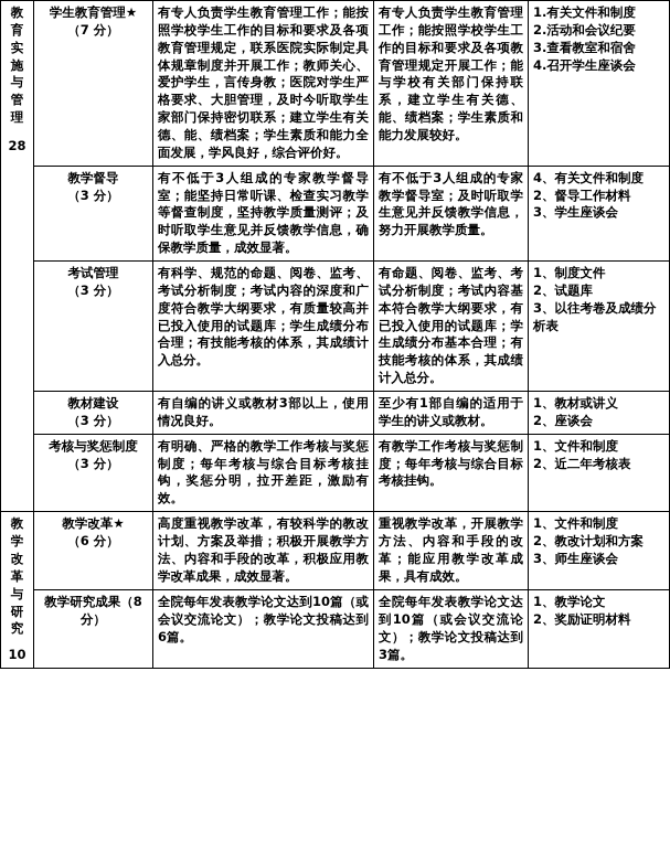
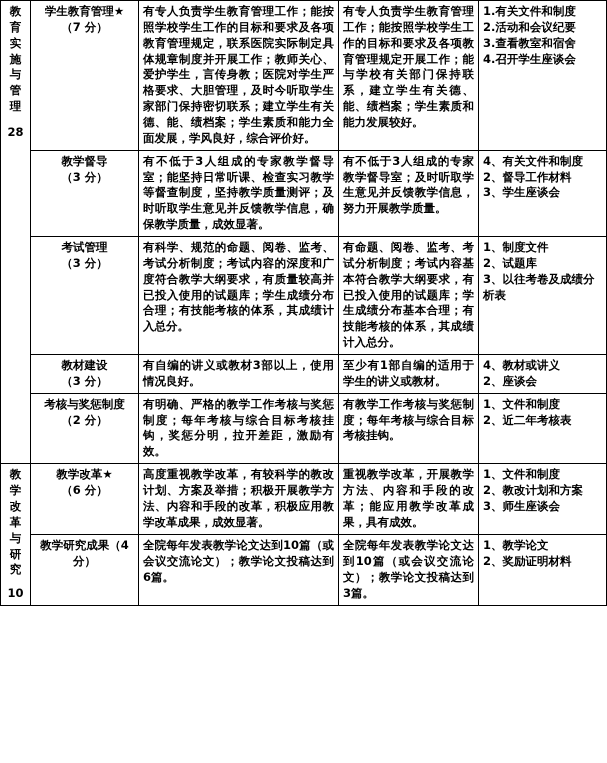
  教 育 实 施 与 管 理 28	学生教育管理★ （7 分）	有专人负责学生教育管理工作；能按照学校学生工作的目标和要求及各项教育管理规定，联系医院实际制定具体规章制度并开展工作；教师关心、爱护学生，言传身教；医院对学生严格要求、大胆管理，及时今听取学生家部门保持密切联系；建立学生有关德、能、绩档案；学生素质和能力全面发展，学风良好，综合评价好。	有专人负责学生教育管理工作；能按照学校学生工作的目标和要求及各项教育管理规定开展工作；能与学校有关部门保持联系，建立学生有关德、能、绩档案；学生素质和能力发展较好。	1.有关文件和制度 2.活动和会议纪要 3.查看教室和宿舍 4.召开学生座谈会
  教学督导 （3 分）	有不低于3人组成的专家教学督导室；能坚持日常听课、检查实习教学等督查制度，坚持教学质量测评；及时听取学生意见并反馈教学信息，确保教学质量，成效显著。	有不低于3人组成的专家教学督导室；及时听取学生意见并反馈教学信息，努力开展教学质量。	4、有关文件和制度 2、督导工作材料 3、学生座谈会
  考试管理 （3 分）	有科学、规范的命题、阅卷、监考、考试分析制度；考试内容的深度和广度符合教学大纲要求，有质量较高并已投入使用的试题库；学生成绩分布合理；有技能考核的体系，其成绩计入总分。	有命题、阅卷、监考、考试分析制度；考试内容基本符合教学大纲要求，有已投入使用的试题库；学生成绩分布基本合理；有技能考核的体系，其成绩计入总分。	1、制度文件 2、试题库 3、以往考卷及成绩分析表
- 教材建设 （3 分）	有自编的讲义或教材3部以上，使用情况良好。	至少有1部自编的适用于学生的讲义或教材。	1、教材或讲义 2、座谈会
+ 教材建设 （3 分）	有自编的讲义或教材3部以上，使用情况良好。	至少有1部自编的适用于学生的讲义或教材。	4、教材或讲义 2、座谈会
- 考核与奖惩制度（3 分）	有明确、严格的教学工作考核与奖惩制度；每年考核与综合目标考核挂钩，奖惩分明，拉开差距，激励有效。	有教学工作考核与奖惩制度；每年考核与综合目标考核挂钩。	1、文件和制度 2、近二年考核表
+ 考核与奖惩制度（2 分）	有明确、严格的教学工作考核与奖惩制度；每年考核与综合目标考核挂钩，奖惩分明，拉开差距，激励有效。	有教学工作考核与奖惩制度；每年考核与综合目标考核挂钩。	1、文件和制度 2、近二年考核表
  教学 改革 与 研究 10	教学改革★ （6 分）	高度重视教学改革，有较科学的教改计划、方案及举措；积极开展教学方法、内容和手段的改革，积极应用教学改革成果，成效显著。	重视教学改革，开展教学方法、内容和手段的改革；能应用教学改革成果，具有成效。	1、文件和制度 2、教改计划和方案 3、师生座谈会
- 教学研究成果（8 分）	全院每年发表教学论文达到10篇（或会议交流论文）；教学论文投稿达到6篇。	全院每年发表教学论文达到10篇（或会议交流论文）；教学论文投稿达到3篇。	1、教学论文 2、奖励证明材料
+ 教学研究成果（4 分）	全院每年发表教学论文达到10篇（或会议交流论文）；教学论文投稿达到6篇。	全院每年发表教学论文达到10篇（或会议交流论文）；教学论文投稿达到3篇。	1、教学论文 2、奖励证明材料
